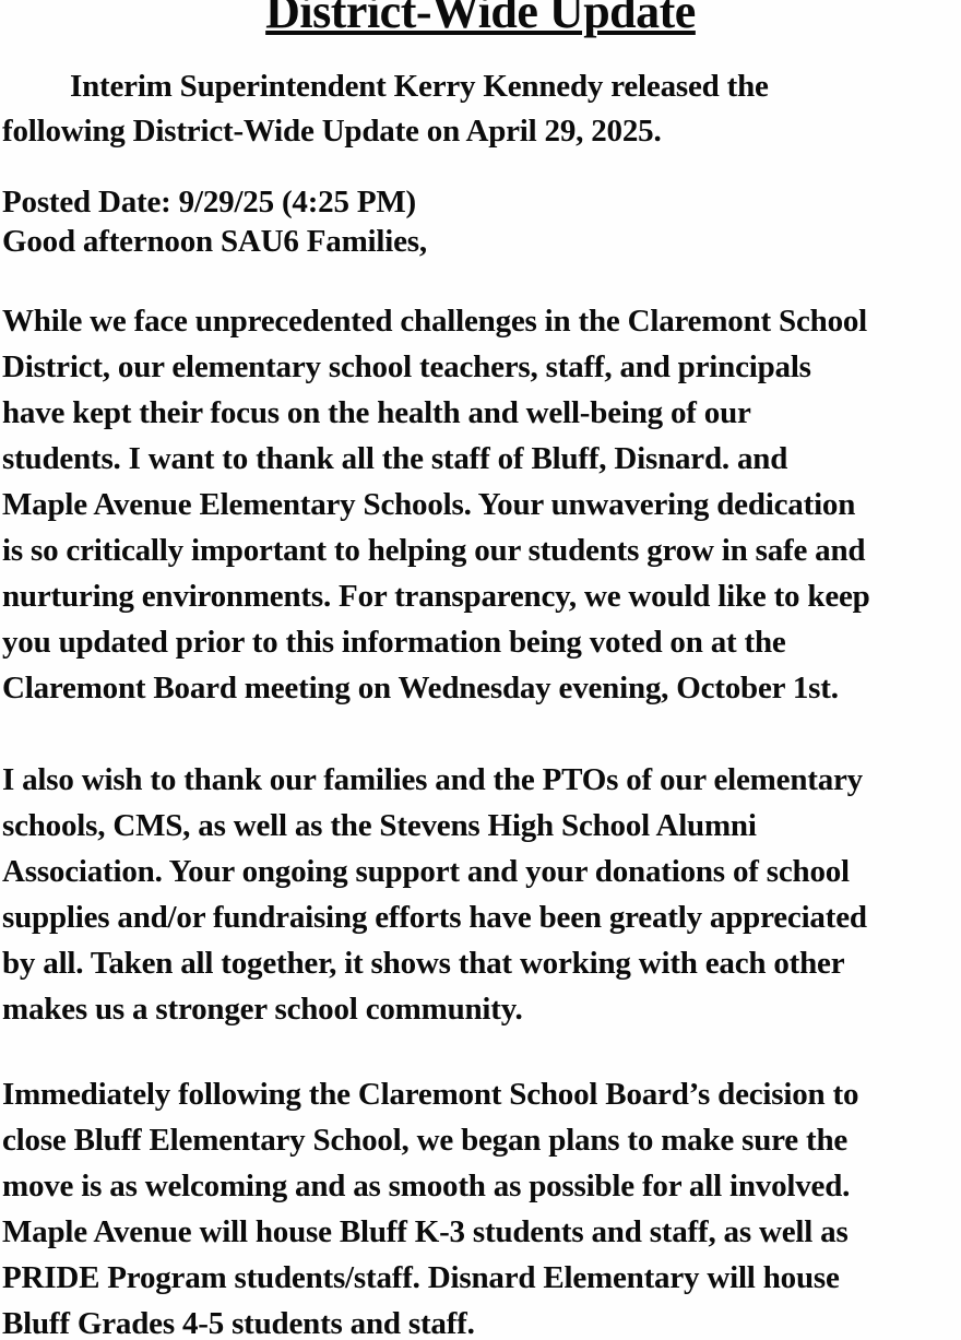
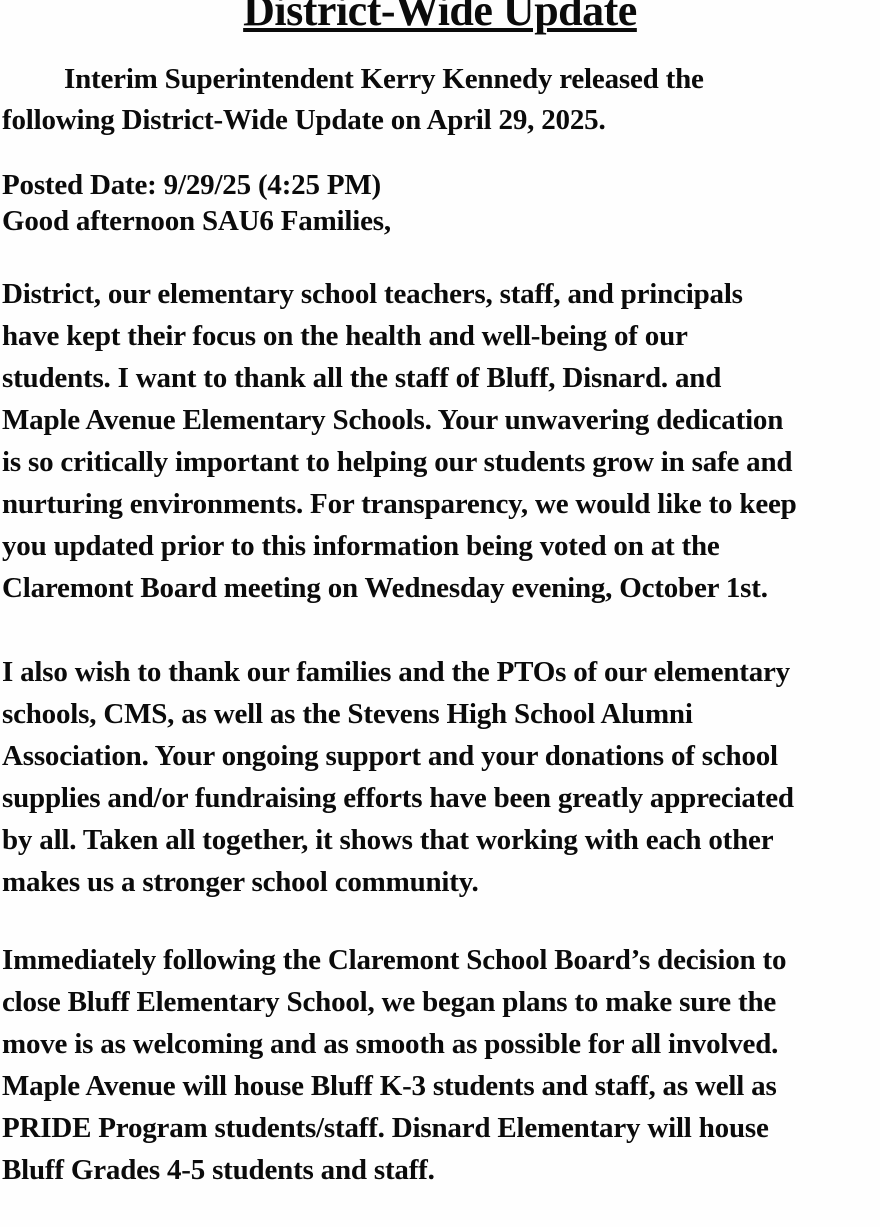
  District-Wide Update
  Interim Superintendent Kerry Kennedy released the
  following District-Wide Update on April 29, 2025.
  Posted Date: 9/29/25 (4:25 PM)
  Good afternoon SAU6 Families,
- While we face unprecedented challenges in the Claremont School
  District, our elementary school teachers, staff, and principals
  have kept their focus on the health and well-being of our
  students. I want to thank all the staff of Bluff, Disnard. and
  Maple Avenue Elementary Schools. Your unwavering dedication
  is so critically important to helping our students grow in safe and
  nurturing environments. For transparency, we would like to keep
  you updated prior to this information being voted on at the
  Claremont Board meeting on Wednesday evening, October 1st.
  I also wish to thank our families and the PTOs of our elementary
  schools, CMS, as well as the Stevens High School Alumni
  Association. Your ongoing support and your donations of school
  supplies and/or fundraising efforts have been greatly appreciated
  by all. Taken all together, it shows that working with each other
  makes us a stronger school community.
  Immediately following the Claremont School Board’s decision to
  close Bluff Elementary School, we began plans to make sure the
  move is as welcoming and as smooth as possible for all involved.
  Maple Avenue will house Bluff K-3 students and staff, as well as
  PRIDE Program students/staff. Disnard Elementary will house
  Bluff Grades 4-5 students and staff.
